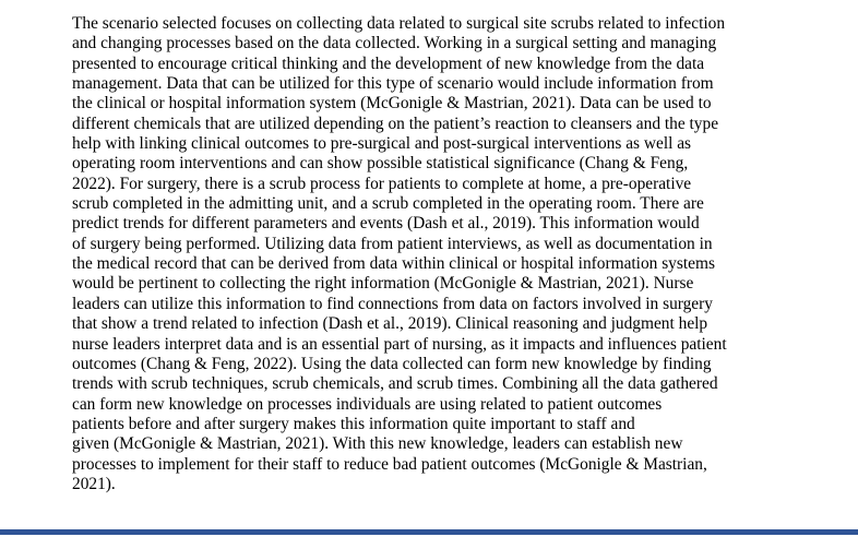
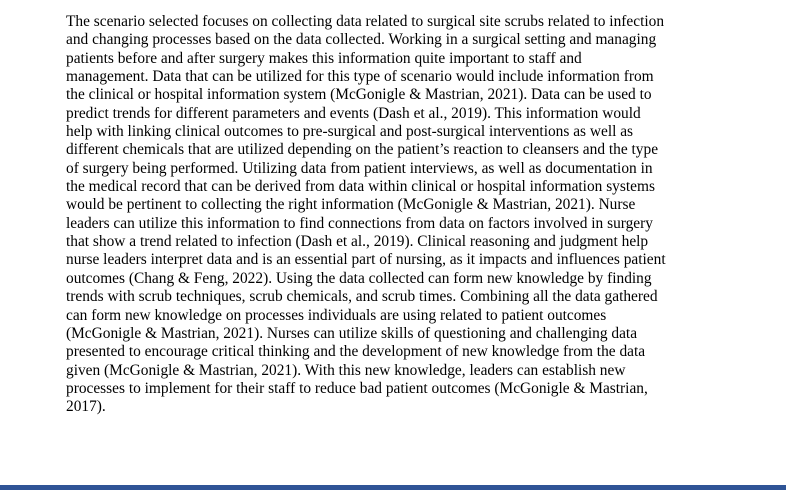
  The scenario selected focuses on collecting data related to surgical site scrubs related to infection
  and changing processes based on the data collected. Working in a surgical setting and managing
- presented to encourage critical thinking and the development of new knowledge from the data
+ patients before and after surgery makes this information quite important to staff and
  management. Data that can be utilized for this type of scenario would include information from
  the clinical or hospital information system (McGonigle & Mastrian, 2021). Data can be used to
- different chemicals that are utilized depending on the patient’s reaction to cleansers and the type
+ predict trends for different parameters and events (Dash et al., 2019). This information would
  help with linking clinical outcomes to pre-surgical and post-surgical interventions as well as
- operating room interventions and can show possible statistical significance (Chang & Feng,
- 2022). For surgery, there is a scrub process for patients to complete at home, a pre-operative
- scrub completed in the admitting unit, and a scrub completed in the operating room. There are
- predict trends for different parameters and events (Dash et al., 2019). This information would
+ different chemicals that are utilized depending on the patient’s reaction to cleansers and the type
  of surgery being performed. Utilizing data from patient interviews, as well as documentation in
  the medical record that can be derived from data within clinical or hospital information systems
  would be pertinent to collecting the right information (McGonigle & Mastrian, 2021). Nurse
  leaders can utilize this information to find connections from data on factors involved in surgery
  that show a trend related to infection (Dash et al., 2019). Clinical reasoning and judgment help
  nurse leaders interpret data and is an essential part of nursing, as it impacts and influences patient
  outcomes (Chang & Feng, 2022). Using the data collected can form new knowledge by finding
  trends with scrub techniques, scrub chemicals, and scrub times. Combining all the data gathered
  can form new knowledge on processes individuals are using related to patient outcomes
+ (McGonigle & Mastrian, 2021). Nurses can utilize skills of questioning and challenging data
- patients before and after surgery makes this information quite important to staff and
+ presented to encourage critical thinking and the development of new knowledge from the data
  given (McGonigle & Mastrian, 2021). With this new knowledge, leaders can establish new
  processes to implement for their staff to reduce bad patient outcomes (McGonigle & Mastrian,
- 2021).
+ 2017).
